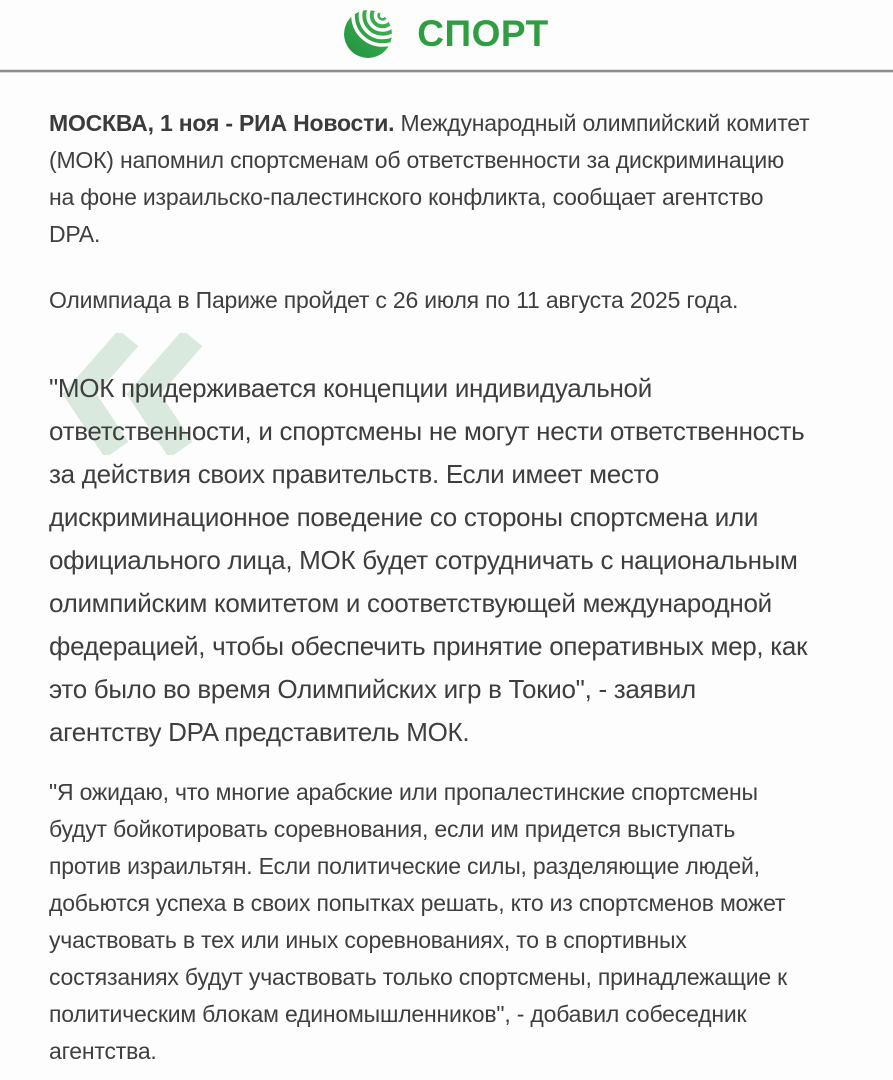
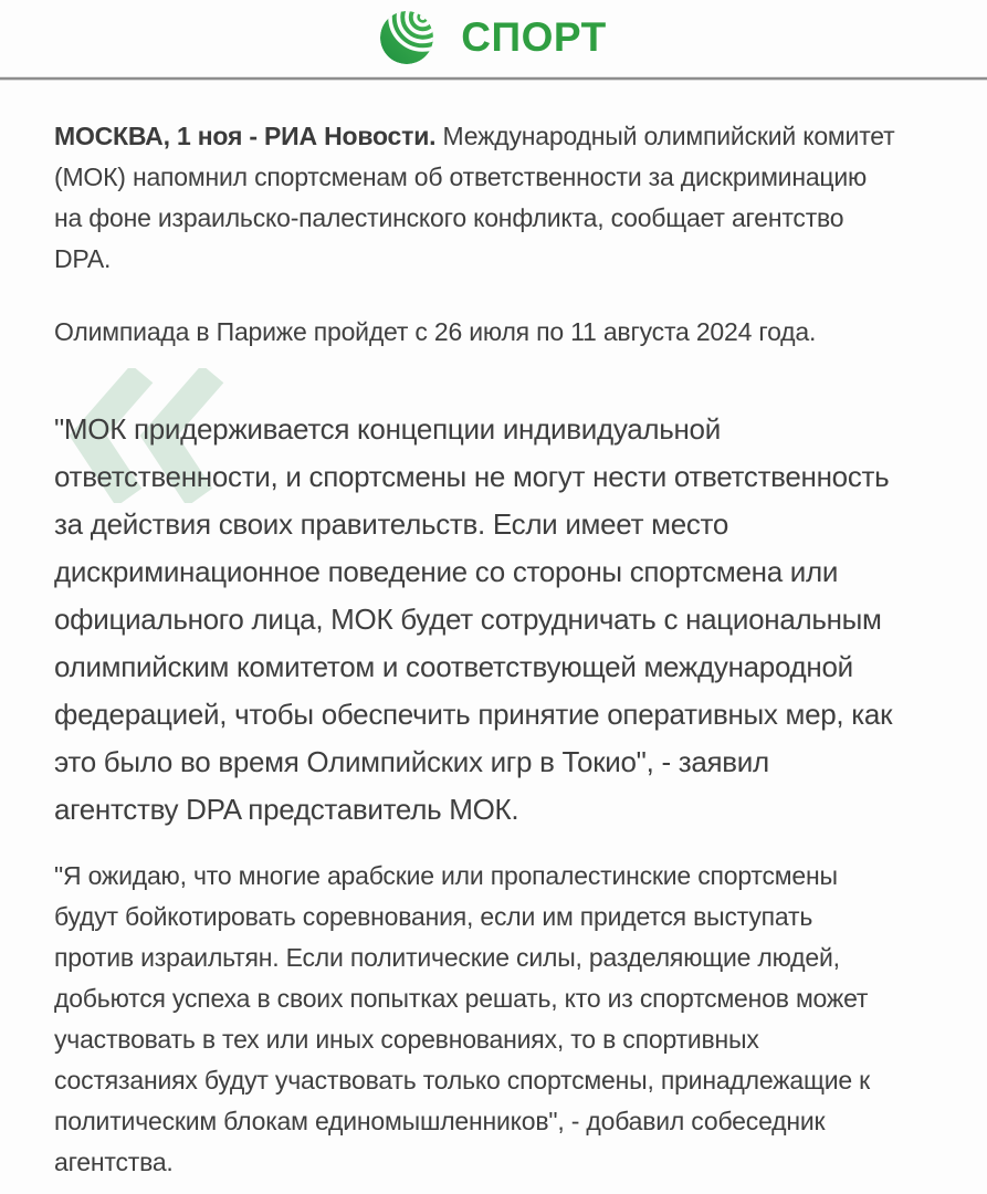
  СПОРТ
  МОСКВА, 1 ноя - РИА Новости. Международный олимпийский комитет
  (МОК) напомнил спортсменам об ответственности за дискриминацию
  на фоне израильско-палестинского конфликта, сообщает агентство
  DPA.
- Олимпиада в Париже пройдет с 26 июля по 11 августа 2025 года.
+ Олимпиада в Париже пройдет с 26 июля по 11 августа 2024 года.
  "МОК придерживается концепции индивидуальной
  ответственности, и спортсмены не могут нести ответственность
  за действия своих правительств. Если имеет место
  дискриминационное поведение со стороны спортсмена или
  официального лица, МОК будет сотрудничать с национальным
  олимпийским комитетом и соответствующей международной
  федерацией, чтобы обеспечить принятие оперативных мер, как
  это было во время Олимпийских игр в Токио", - заявил
  агентству DPA представитель МОК.
  "Я ожидаю, что многие арабские или пропалестинские спортсмены
  будут бойкотировать соревнования, если им придется выступать
  против израильтян. Если политические силы, разделяющие людей,
  добьются успеха в своих попытках решать, кто из спортсменов может
  участвовать в тех или иных соревнованиях, то в спортивных
  состязаниях будут участвовать только спортсмены, принадлежащие к
  политическим блокам единомышленников", - добавил собеседник
  агентства.
